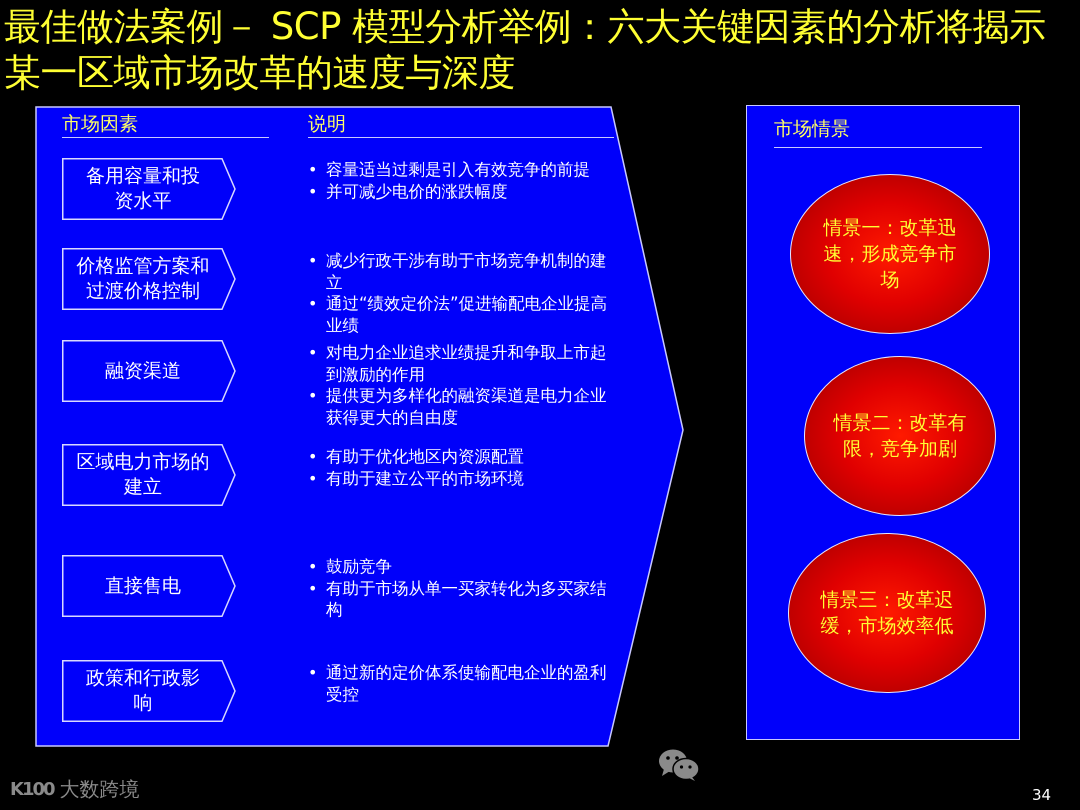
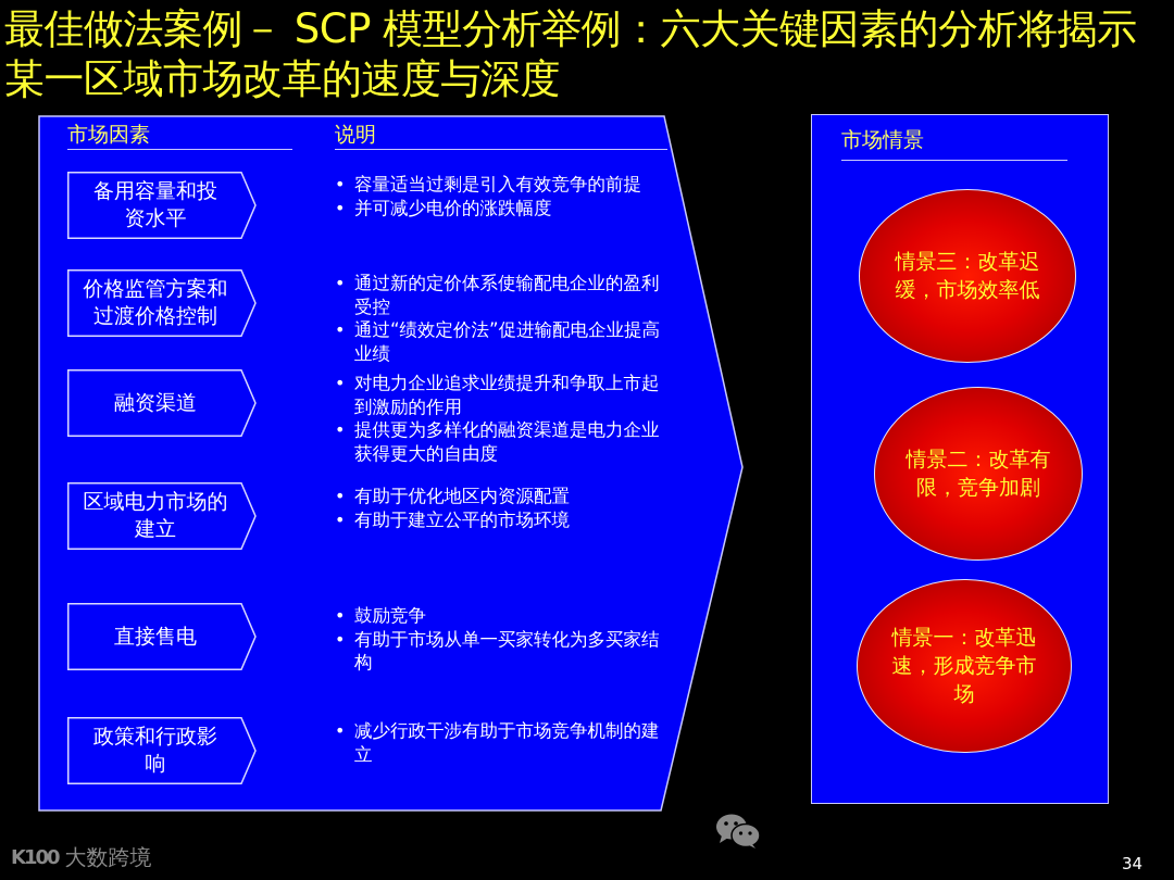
  最佳做法案例－ SCP 模型分析举例：六大关键因素的分析将揭示某一区域市场改革的速度与深度
  市场因素
  说明
  备用容量和投资水平
  价格监管方案和过渡价格控制
  融资渠道
  区域电力市场的建立
  直接售电
  政策和行政影响
  容量适当过剩是引入有效竞争的前提
  并可减少电价的涨跌幅度
- 减少行政干涉有助于市场竞争机制的建立
+ 通过新的定价体系使输配电企业的盈利受控
  通过“绩效定价法”促进输配电企业提高业绩
  对电力企业追求业绩提升和争取上市起到激励的作用
  提供更为多样化的融资渠道是电力企业获得更大的自由度
  有助于优化地区内资源配置
  有助于建立公平的市场环境
  鼓励竞争
  有助于市场从单一买家转化为多买家结构
- 通过新的定价体系使输配电企业的盈利受控
+ 减少行政干涉有助于市场竞争机制的建立
  市场情景
- 情景一：改革迅速，形成竞争市场
+ 情景三：改革迟缓，市场效率低
  情景二：改革有限，竞争加剧
- 情景三：改革迟缓，市场效率低
+ 情景一：改革迅速，形成竞争市场
  K100
  大数跨境
  34
